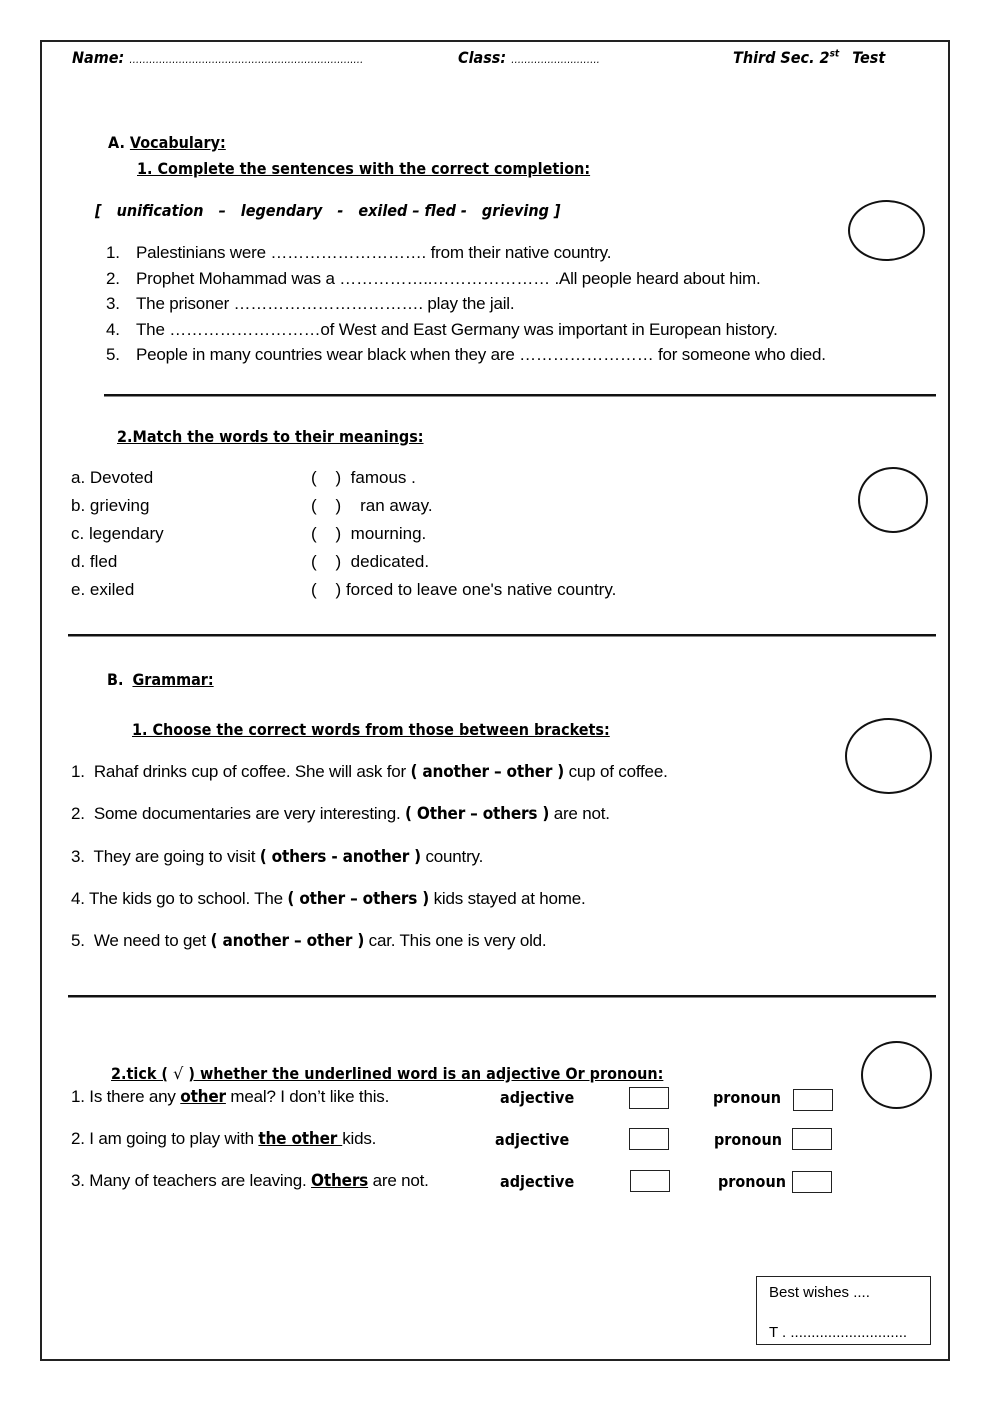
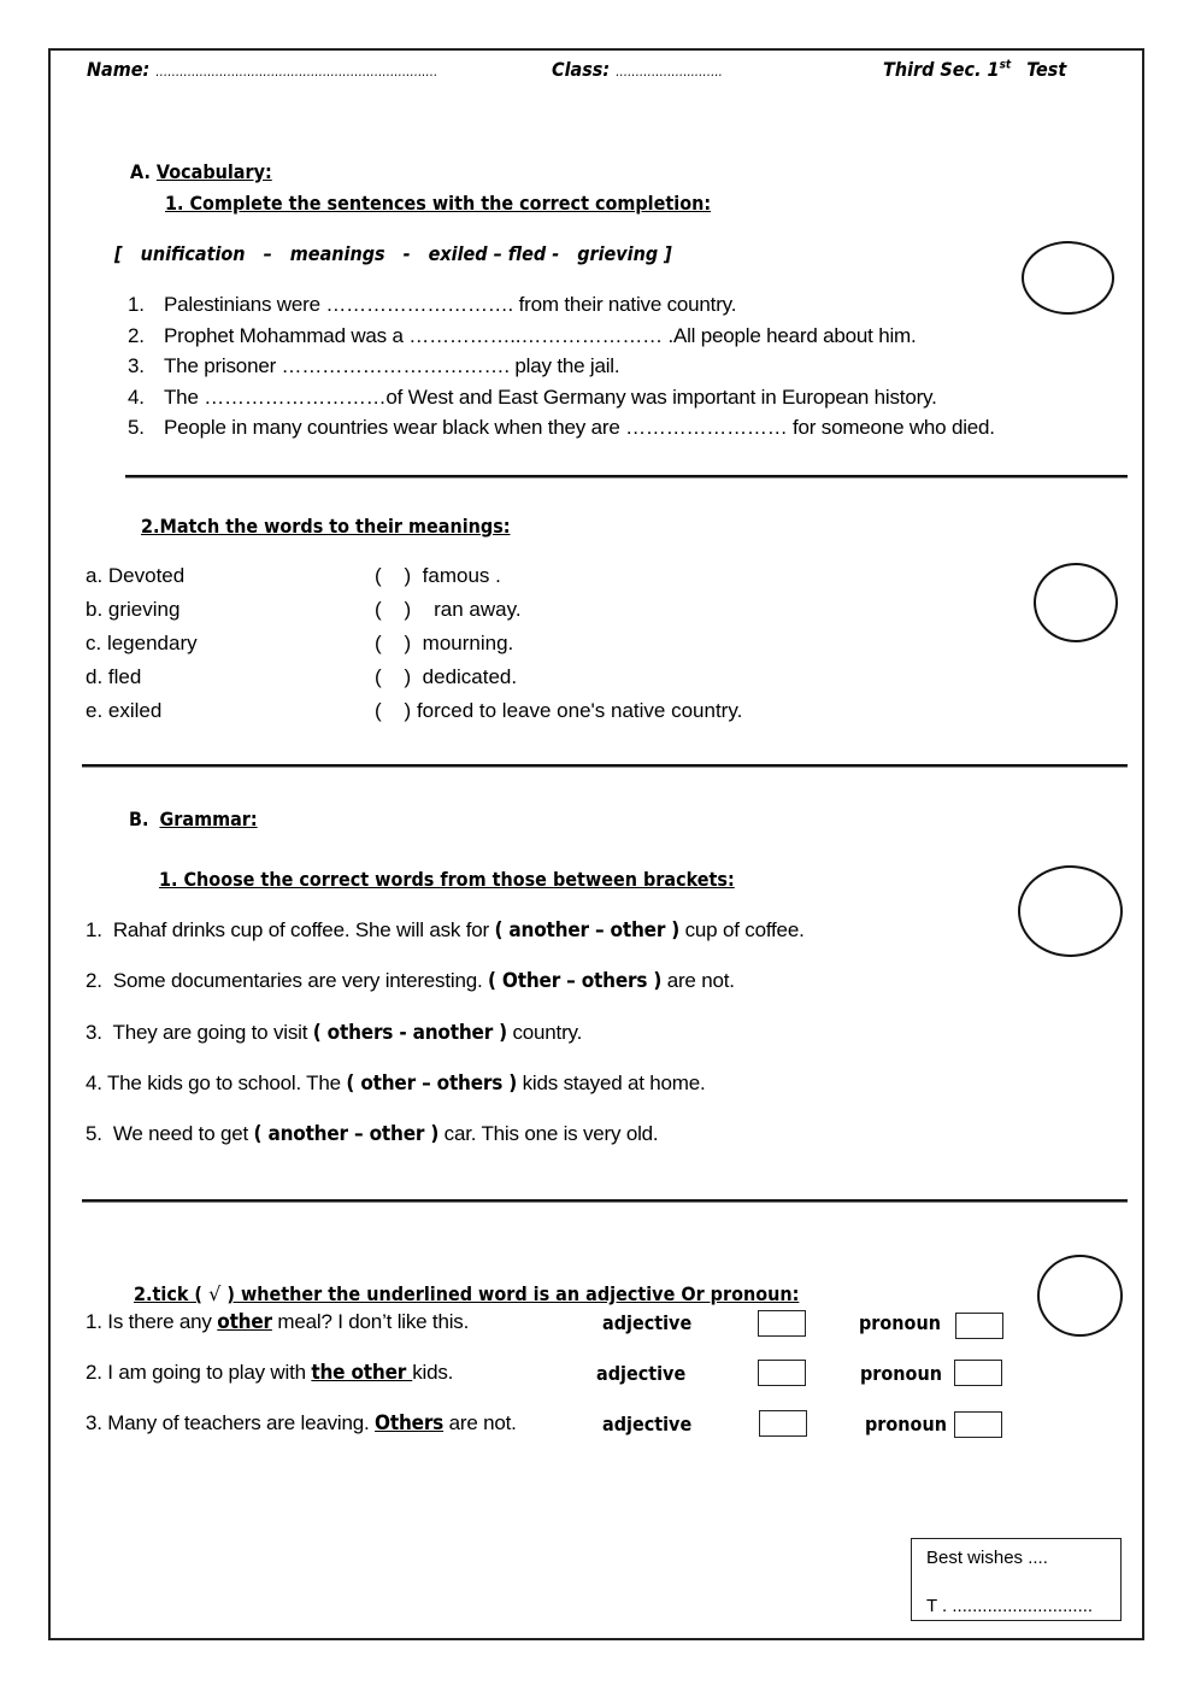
  Name: …………………………………………………………..…
  Class: ………………..…….
- Third Sec. 2st Test
+ Third Sec. 1st Test
  A. Vocabulary:
  1. Complete the sentences with the correct completion:
- [ unification – legendary - exiled – fled - grieving ]
+ [ unification – meanings - exiled – fled - grieving ]
  1. Palestinians were ………………………. from their native country.
  2. Prophet Mohammad was a ……………..………………… .All people heard about him.
  3. The prisoner ……………………………. play the jail.
  4. The ………………………of West and East Germany was important in European history.
  5. People in many countries wear black when they are …………………… for someone who died.
  2.Match the words to their meanings:
  a. Devoted
  b. grieving
  c. legendary
  d. fled
  e. exiled
  ( ) famous .
  ( ) ran away.
  ( ) mourning.
  ( ) dedicated.
  ( ) forced to leave one's native country.
  B. Grammar:
  1. Choose the correct words from those between brackets:
  1. Rahaf drinks cup of coffee. She will ask for ( another – other ) cup of coffee.
  2. Some documentaries are very interesting. ( Other – others ) are not.
  3. They are going to visit ( others - another ) country.
  4. The kids go to school. The ( other – others ) kids stayed at home.
  5. We need to get ( another – other ) car. This one is very old.
  2.tick ( √ ) whether the underlined word is an adjective Or pronoun:
  1. Is there any other meal? I don’t like this.
  adjective
  pronoun
  2. I am going to play with the other kids.
  adjective
  pronoun
  3. Many of teachers are leaving. Others are not.
  adjective
  pronoun
  Best wishes ....
  T . ............................
